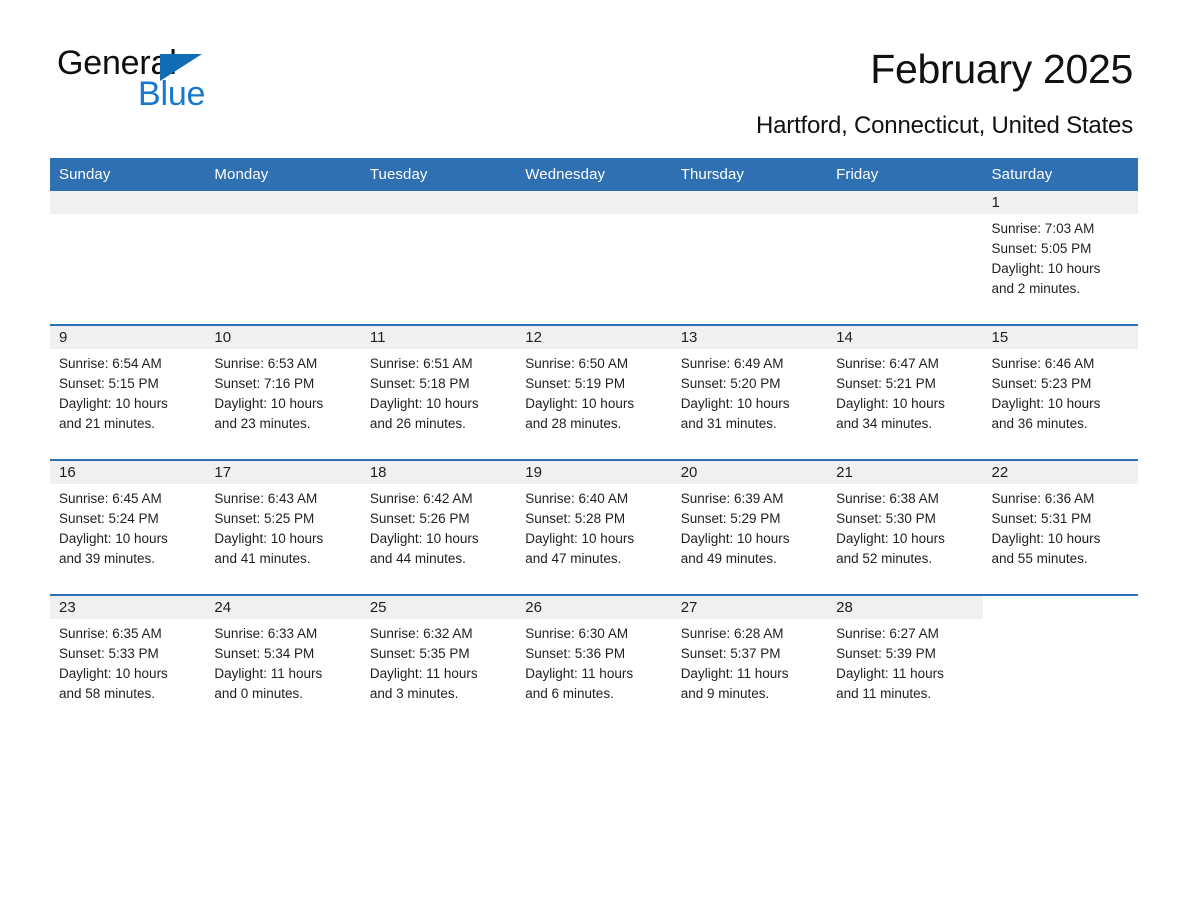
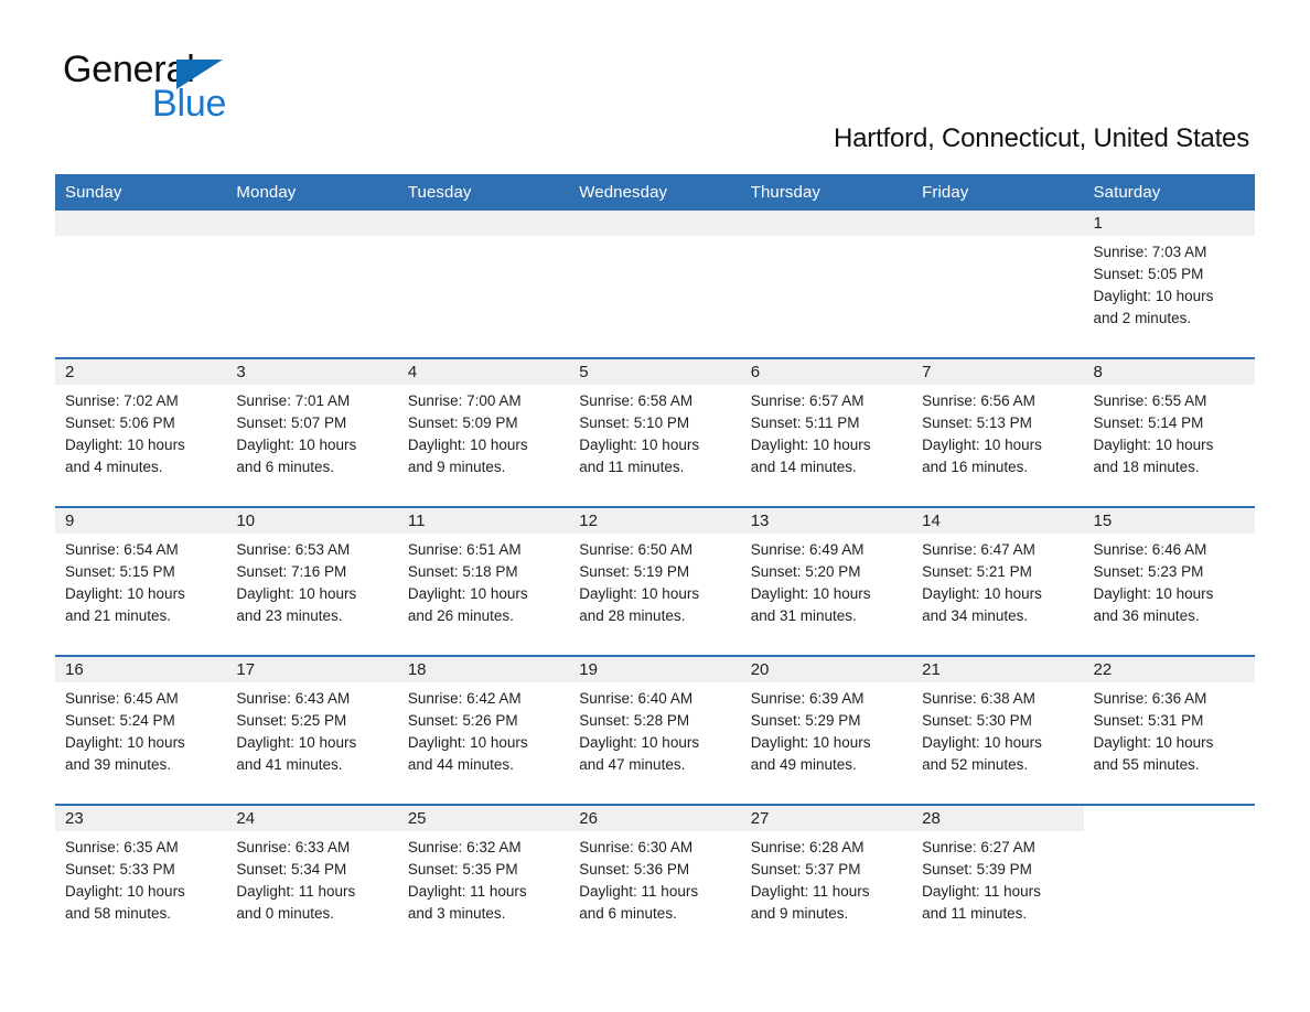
  General
  Blue
- February 2025
  Hartford, Connecticut, United States
  Sunday	Monday	Tuesday	Wednesday	Thursday	Friday	Saturday
  						1Sunrise: 7:03 AMSunset: 5:05 PMDaylight: 10 hoursand 2 minutes.
+ 2Sunrise: 7:02 AMSunset: 5:06 PMDaylight: 10 hoursand 4 minutes.	3Sunrise: 7:01 AMSunset: 5:07 PMDaylight: 10 hoursand 6 minutes.	4Sunrise: 7:00 AMSunset: 5:09 PMDaylight: 10 hoursand 9 minutes.	5Sunrise: 6:58 AMSunset: 5:10 PMDaylight: 10 hoursand 11 minutes.	6Sunrise: 6:57 AMSunset: 5:11 PMDaylight: 10 hoursand 14 minutes.	7Sunrise: 6:56 AMSunset: 5:13 PMDaylight: 10 hoursand 16 minutes.	8Sunrise: 6:55 AMSunset: 5:14 PMDaylight: 10 hoursand 18 minutes.
  9Sunrise: 6:54 AMSunset: 5:15 PMDaylight: 10 hoursand 21 minutes.	10Sunrise: 6:53 AMSunset: 7:16 PMDaylight: 10 hoursand 23 minutes.	11Sunrise: 6:51 AMSunset: 5:18 PMDaylight: 10 hoursand 26 minutes.	12Sunrise: 6:50 AMSunset: 5:19 PMDaylight: 10 hoursand 28 minutes.	13Sunrise: 6:49 AMSunset: 5:20 PMDaylight: 10 hoursand 31 minutes.	14Sunrise: 6:47 AMSunset: 5:21 PMDaylight: 10 hoursand 34 minutes.	15Sunrise: 6:46 AMSunset: 5:23 PMDaylight: 10 hoursand 36 minutes.
  16Sunrise: 6:45 AMSunset: 5:24 PMDaylight: 10 hoursand 39 minutes.	17Sunrise: 6:43 AMSunset: 5:25 PMDaylight: 10 hoursand 41 minutes.	18Sunrise: 6:42 AMSunset: 5:26 PMDaylight: 10 hoursand 44 minutes.	19Sunrise: 6:40 AMSunset: 5:28 PMDaylight: 10 hoursand 47 minutes.	20Sunrise: 6:39 AMSunset: 5:29 PMDaylight: 10 hoursand 49 minutes.	21Sunrise: 6:38 AMSunset: 5:30 PMDaylight: 10 hoursand 52 minutes.	22Sunrise: 6:36 AMSunset: 5:31 PMDaylight: 10 hoursand 55 minutes.
  23Sunrise: 6:35 AMSunset: 5:33 PMDaylight: 10 hoursand 58 minutes.	24Sunrise: 6:33 AMSunset: 5:34 PMDaylight: 11 hoursand 0 minutes.	25Sunrise: 6:32 AMSunset: 5:35 PMDaylight: 11 hoursand 3 minutes.	26Sunrise: 6:30 AMSunset: 5:36 PMDaylight: 11 hoursand 6 minutes.	27Sunrise: 6:28 AMSunset: 5:37 PMDaylight: 11 hoursand 9 minutes.	28Sunrise: 6:27 AMSunset: 5:39 PMDaylight: 11 hoursand 11 minutes.
